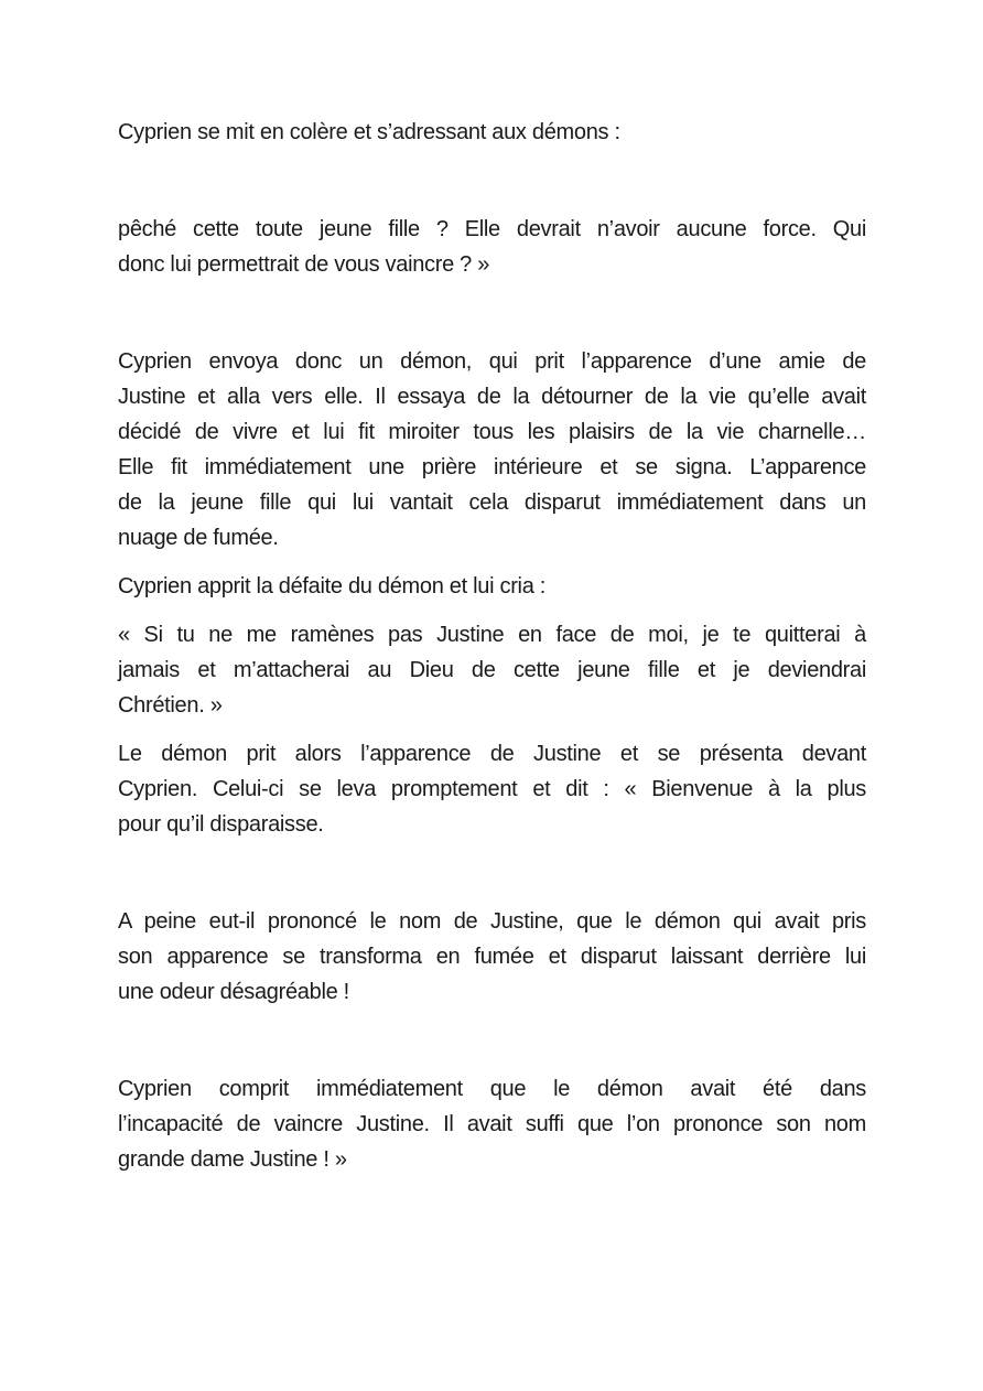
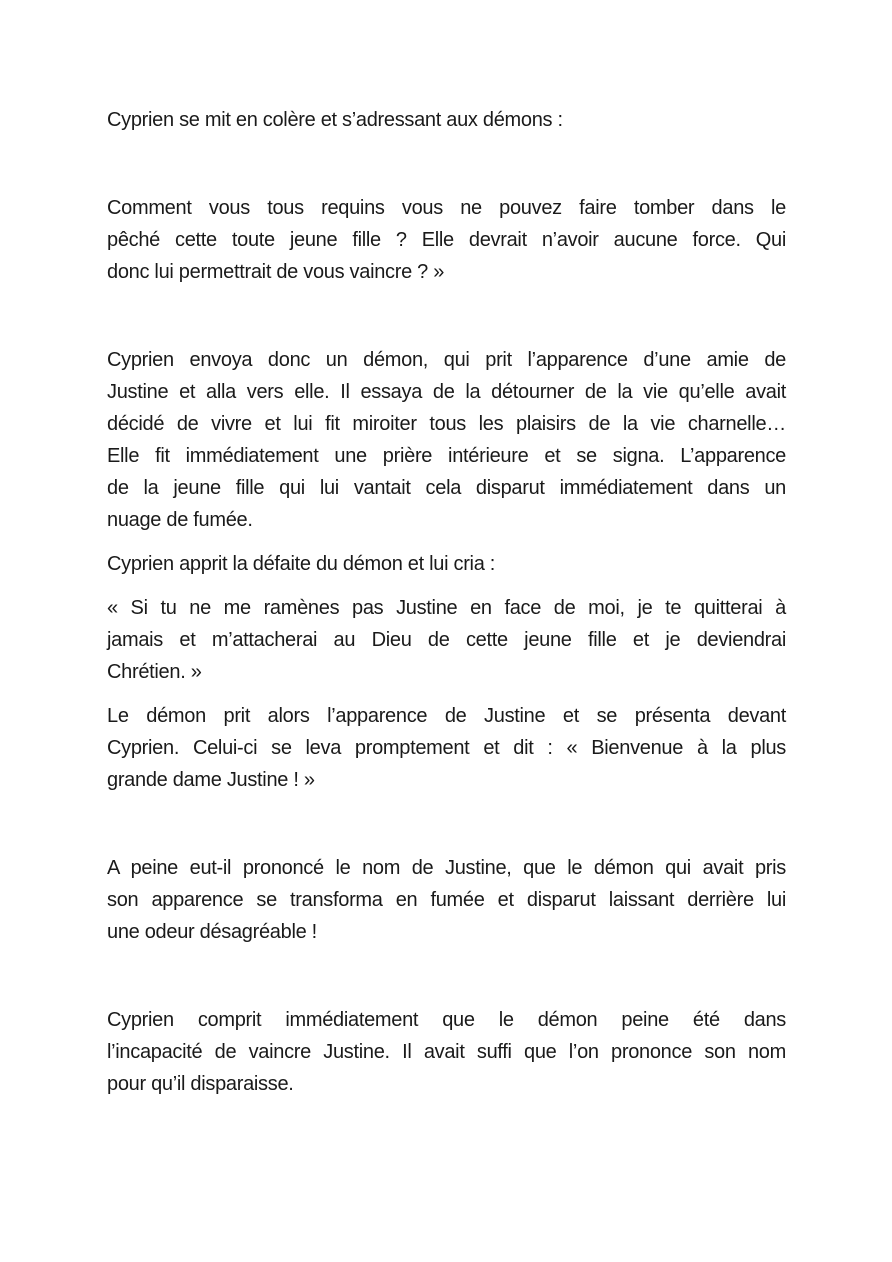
  Cyprien se mit en colère et s’adressant aux démons :
+ Comment vous tous requins vous ne pouvez faire tomber dans le
  pêché cette toute jeune fille ? Elle devrait n’avoir aucune force. Qui
  donc lui permettrait de vous vaincre ? »
  Cyprien envoya donc un démon, qui prit l’apparence d’une amie de
  Justine et alla vers elle. Il essaya de la détourner de la vie qu’elle avait
  décidé de vivre et lui fit miroiter tous les plaisirs de la vie charnelle…
  Elle fit immédiatement une prière intérieure et se signa. L’apparence
  de la jeune fille qui lui vantait cela disparut immédiatement dans un
  nuage de fumée.
  Cyprien apprit la défaite du démon et lui cria :
  « Si tu ne me ramènes pas Justine en face de moi, je te quitterai à
  jamais et m’attacherai au Dieu de cette jeune fille et je deviendrai
  Chrétien. »
  Le démon prit alors l’apparence de Justine et se présenta devant
  Cyprien. Celui-ci se leva promptement et dit : « Bienvenue à la plus
- pour qu’il disparaisse.
+ grande dame Justine ! »
  A peine eut-il prononcé le nom de Justine, que le démon qui avait pris
  son apparence se transforma en fumée et disparut laissant derrière lui
  une odeur désagréable !
- Cyprien comprit immédiatement que le démon avait été dans
+ Cyprien comprit immédiatement que le démon peine été dans
  l’incapacité de vaincre Justine. Il avait suffi que l’on prononce son nom
- grande dame Justine ! »
+ pour qu’il disparaisse.
